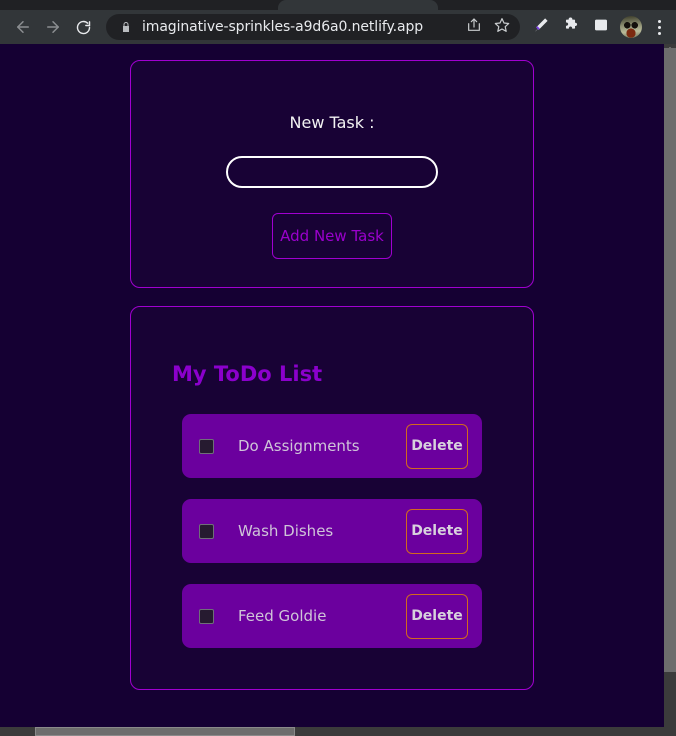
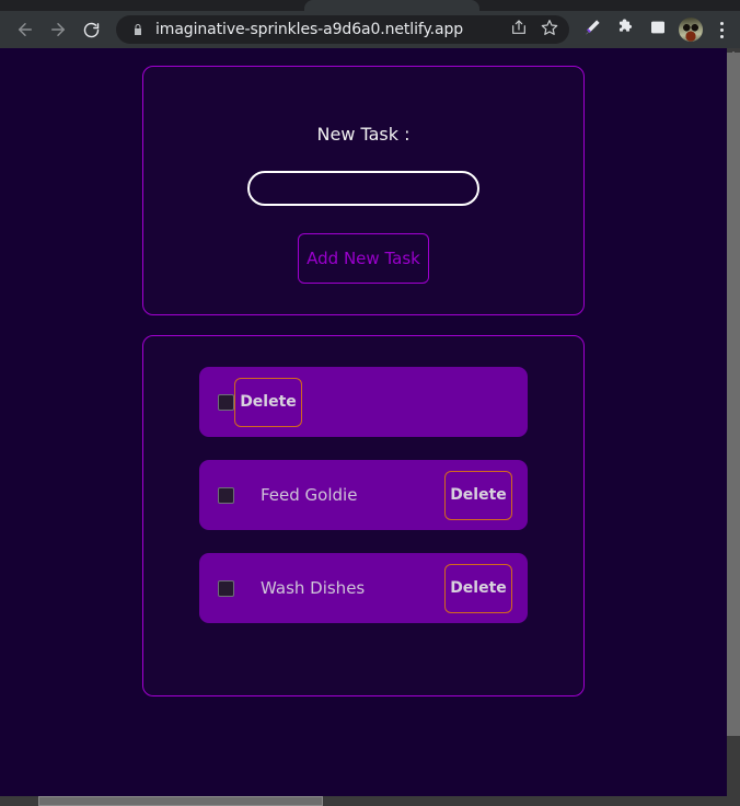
  imaginative-sprinkles-a9d6a0.netlify.app
  New Task :
  Add New Task
- My ToDo List
- Do Assignments
  Delete
- Wash Dishes
+ Feed Goldie
  Delete
- Feed Goldie
+ Wash Dishes
  Delete
